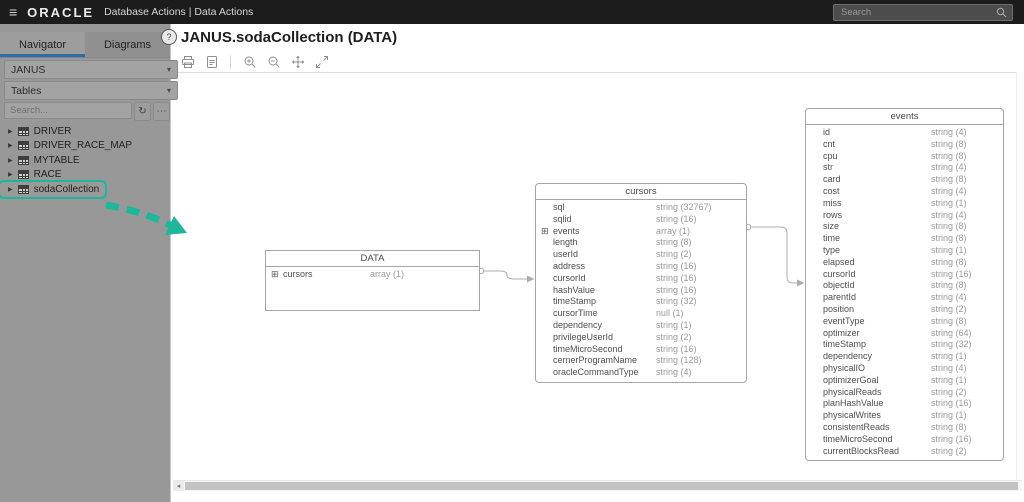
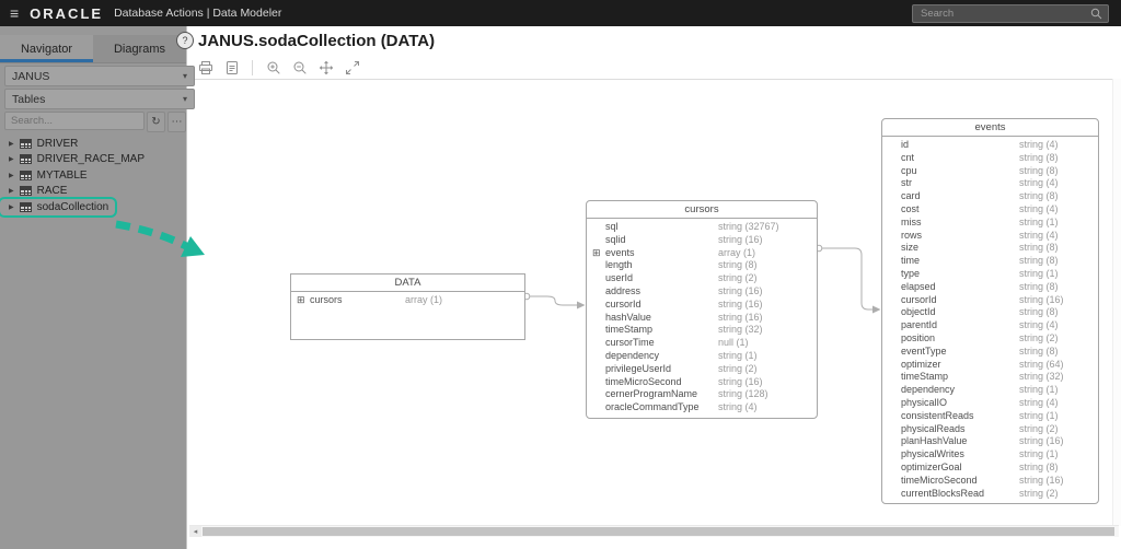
  JANUS.sodaCollection (DATA)
  DATA
  ⊞
  cursors
  array (1)
  cursors
  sql
  string (32767)
  sqlid
  string (16)
  ⊞
  events
  array (1)
  length
  string (8)
  userId
  string (2)
  address
  string (16)
  cursorId
  string (16)
  hashValue
  string (16)
  timeStamp
  string (32)
  cursorTime
  null (1)
  dependency
  string (1)
  privilegeUserId
  string (2)
  timeMicroSecond
  string (16)
  cernerProgramName
  string (128)
  oracleCommandType
  string (4)
  events
  id
  string (4)
  cnt
  string (8)
  cpu
  string (8)
  str
  string (4)
  card
  string (8)
  cost
  string (4)
  miss
  string (1)
  rows
  string (4)
  size
  string (8)
  time
  string (8)
  type
  string (1)
  elapsed
  string (8)
  cursorId
  string (16)
  objectId
  string (8)
  parentId
  string (4)
  position
  string (2)
  eventType
  string (8)
  optimizer
  string (64)
  timeStamp
  string (32)
  dependency
  string (1)
  physicalIO
  string (4)
- optimizerGoal
+ consistentReads
  string (1)
  physicalReads
  string (2)
  planHashValue
  string (16)
  physicalWrites
  string (1)
- consistentReads
+ optimizerGoal
  string (8)
  timeMicroSecond
  string (16)
  currentBlocksRead
  string (2)
  Navigator
  Diagrams
  ?
  JANUS
  ▾
  Tables
  ▾
  Search...
  ↻
  ⋯
  DRIVER
  DRIVER_RACE_MAP
  MYTABLE
  RACE
  sodaCollection
  ≡
  ORACLE
- Database Actions | Data Actions
+ Database Actions | Data Modeler
  Search
